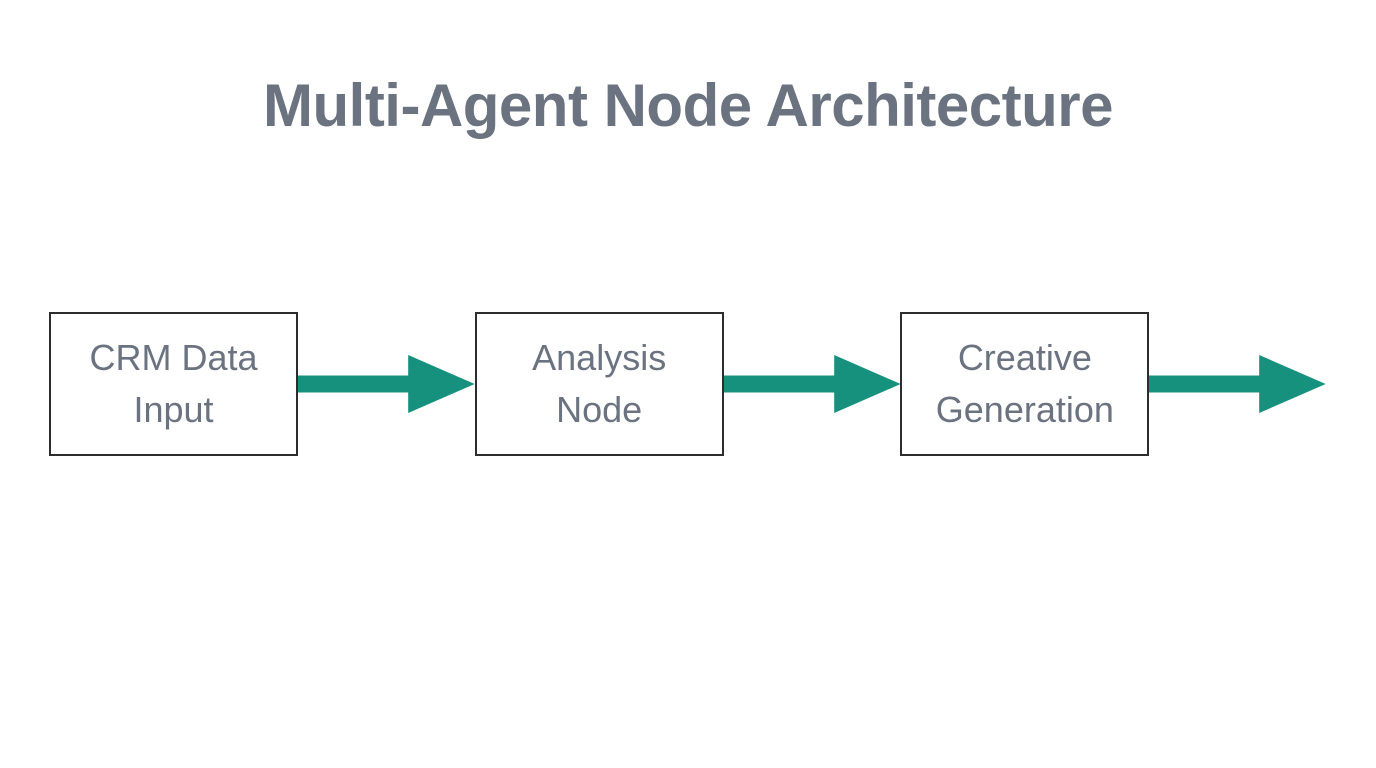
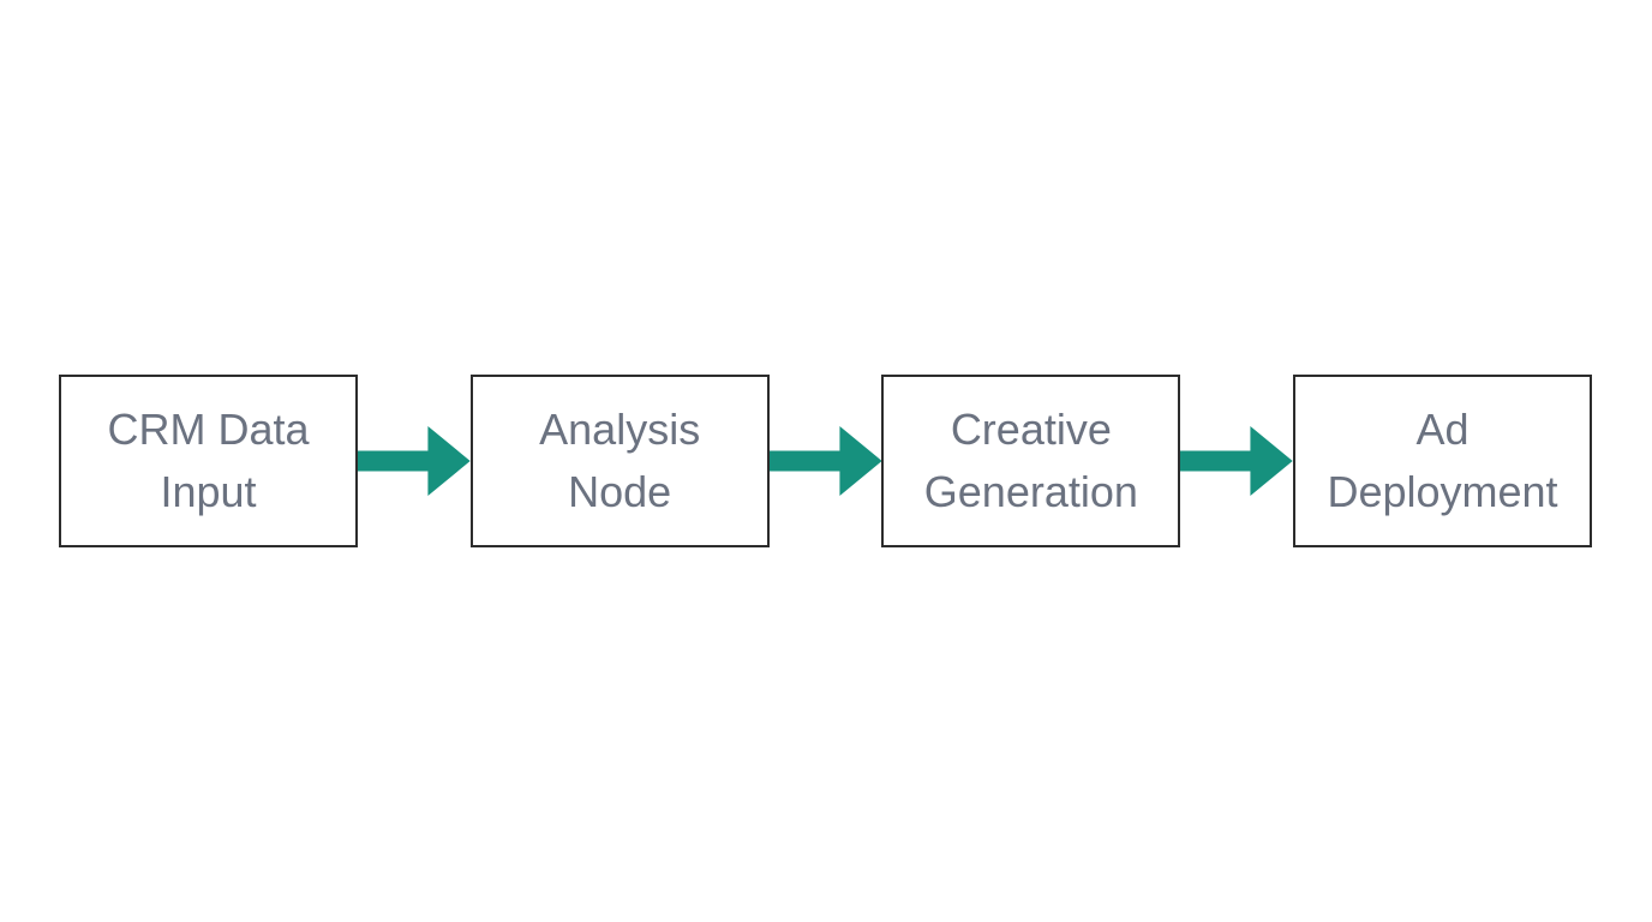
- Multi-Agent Node Architecture
  CRM Data
  Input
  Analysis
  Node
  Creative
  Generation
+ Ad
+ Deployment
